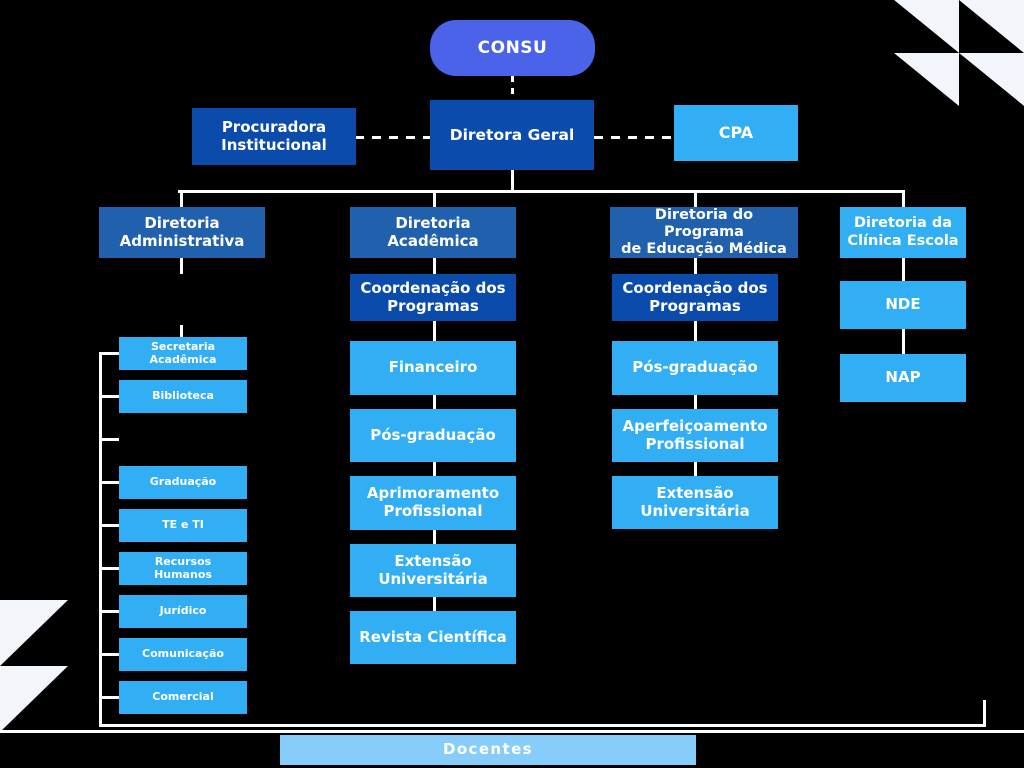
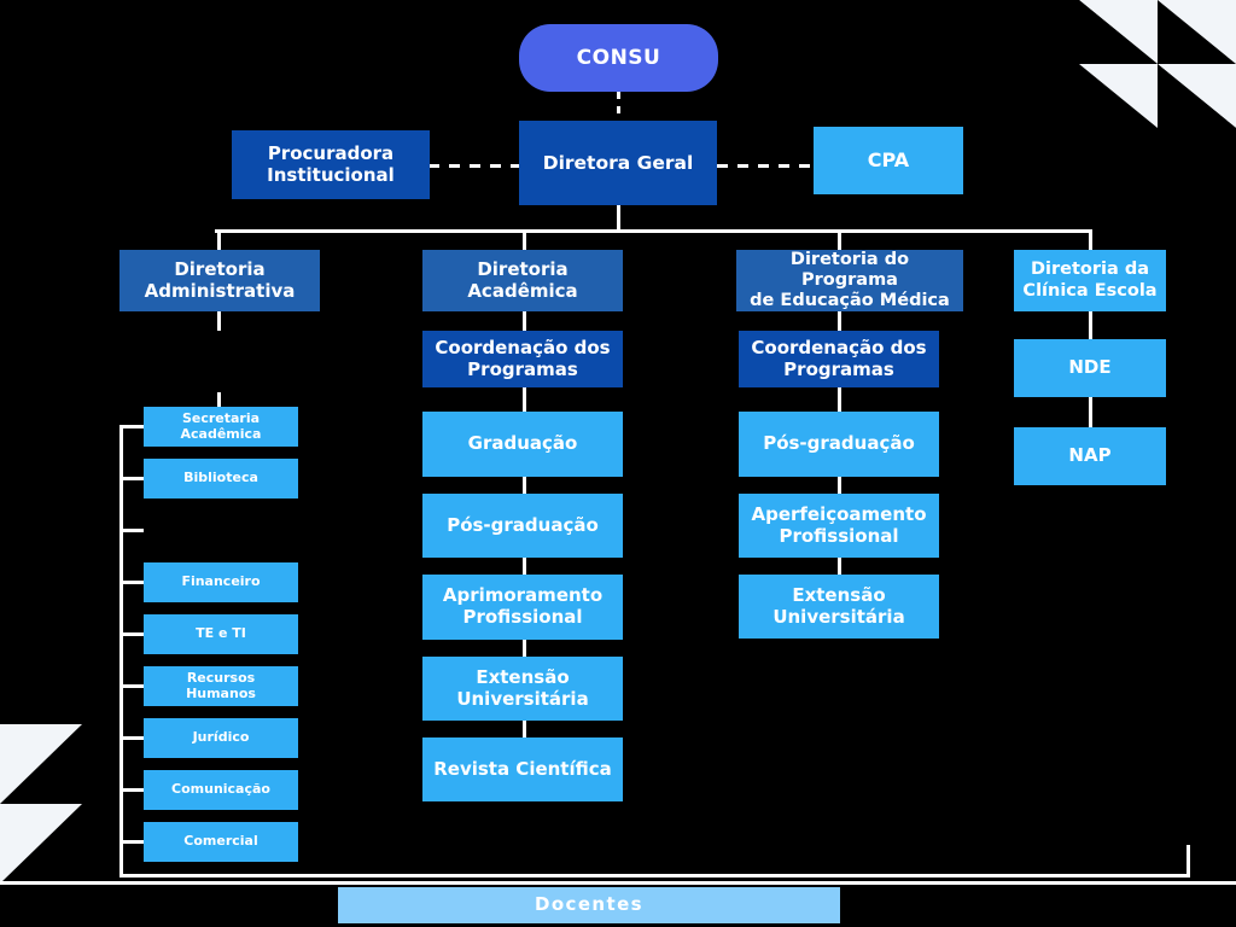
  CONSU
  Procuradora
  Institucional
  Diretora Geral
  CPA
  Diretoria
  Administrativa
  Secretaria Acadêmica
  Biblioteca
- Graduação
+ Financeiro
  TE e TI
  Recursos Humanos
  Jurídico
  Comunicação
  Comercial
  Diretoria
  Acadêmica
  Coordenação dos
  Programas
- Financeiro
+ Graduação
  Pós-graduação
  Aprimoramento
  Profissional
  Extensão
  Universitária
  Revista Científica
  Diretoria do Programa
  de Educação Médica
  Coordenação dos
  Programas
  Pós-graduação
  Aperfeiçoamento
  Profissional
  Extensão
  Universitária
  Diretoria da
  Clínica Escola
  NDE
  NAP
  Docentes
